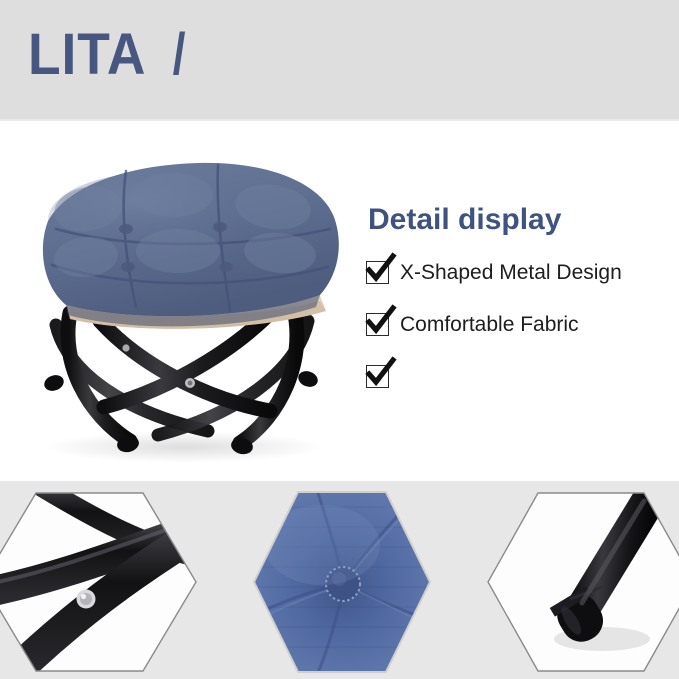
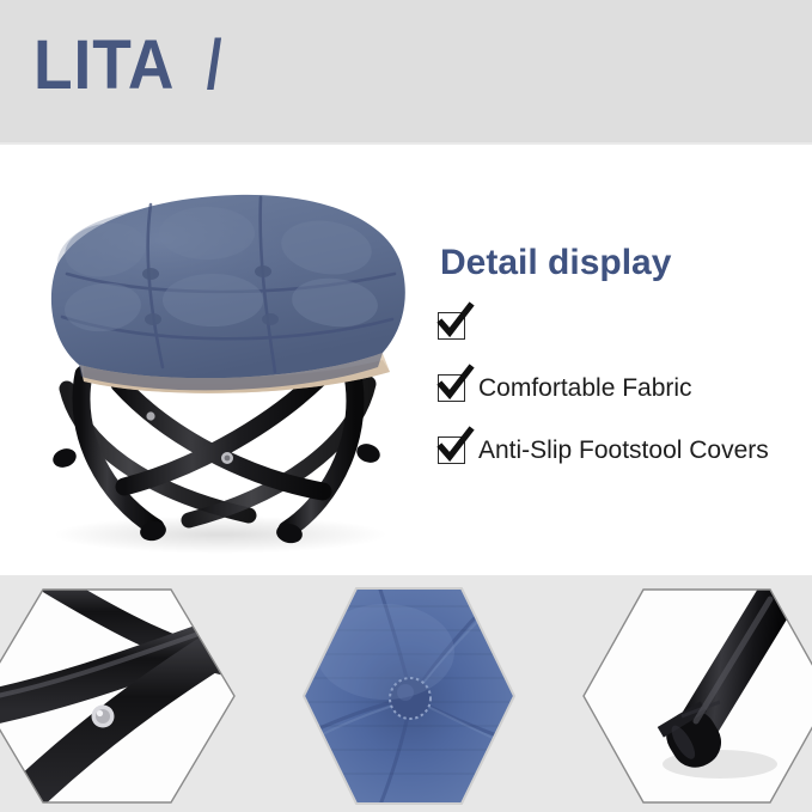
  LITA
  /
  Detail display
- X-Shaped Metal Design
  Comfortable Fabric
+ Anti-Slip Footstool Covers
